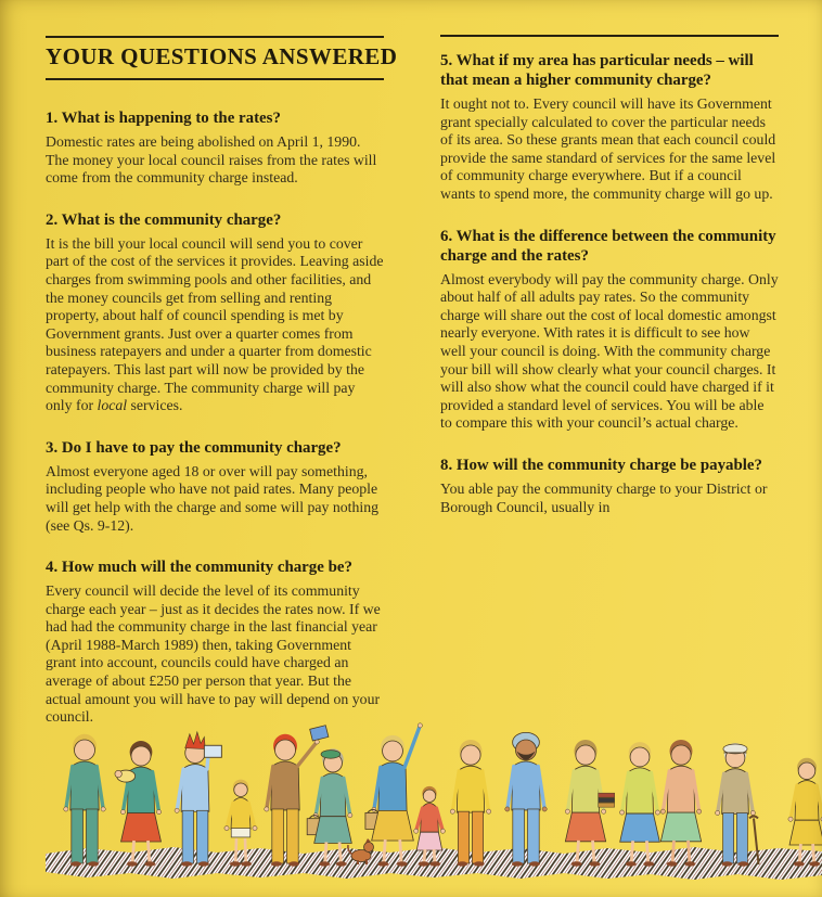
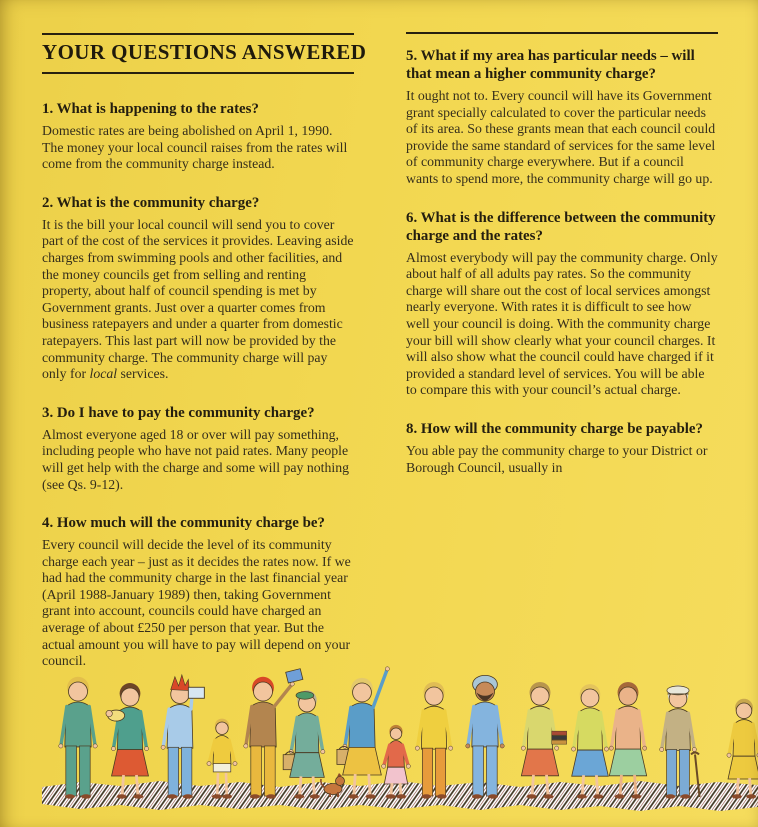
  YOUR QUESTIONS ANSWERE
  1. What is happening to the rates?
  Domestic rates are being abolished on April 1, 1990. The money your local council raises from the rates will come from the community charge instead.
  2. What is the community charge?
  It is the bill your local council will send you to cover part of the cost of the services it provides. Leaving aside charges from swimming pools and other facilities, and the money councils get from selling and renting property, about half of council spending is met by Government grants. Just over a quarter comes from business ratepayers and under a quarter from domestic ratepayers. This last part will now be provided by the community charge. The community charge will pay only for local services.
  3. Do I have to pay the community charge?
  Almost everyone aged 18 or over will pay something, including people who have not paid rates. Many people will get help with the charge and some will pay nothing (see Qs. 9-12).
  4. How much will the community charge be?
- Every council will decide the level of its community charge each year – just as it decides the rates now. If we had had the community charge in the last financial year (April 1988-March 1989) then, taking Government grant into account, councils could have charged an average of about £250 per person that year. But the actual amount you will have to pay will depend on your council.
+ Every council will decide the level of its community charge each year – just as it decides the rates now. If we had had the community charge in the last financial year (April 1988-January 1989) then, taking Government grant into account, councils could have charged an average of about £250 per person that year. But the actual amount you will have to pay will depend on your council.
  5. What if my area has particular needs – will that mean a higher community charge?
  It ought not to. Every council will have its Government grant specially calculated to cover the particular needs of its area. So these grants mean that each council could provide the same standard of services for the same level of community charge everywhere. But if a council wants to spend more, the community charge will go up.
  6. What is the difference between the community charge and the rates?
- Almost everybody will pay the community charge. Only about half of all adults pay rates. So the community charge will share out the cost of local domestic amongst nearly everyone. With rates it is difficult to see how well your council is doing. With the community charge your bill will show clearly what your council charges. It will also show what the council could have charged if it provided a standard level of services. You will be able to compare this with your council’s actual charge.
+ Almost everybody will pay the community charge. Only about half of all adults pay rates. So the community charge will share out the cost of local services amongst nearly everyone. With rates it is difficult to see how well your council is doing. With the community charge your bill will show clearly what your council charges. It will also show what the council could have charged if it provided a standard level of services. You will be able to compare this with your council’s actual charge.
  8. How will the community charge be payable?
  You able pay the community charge to your District or Borough Council, usually in
